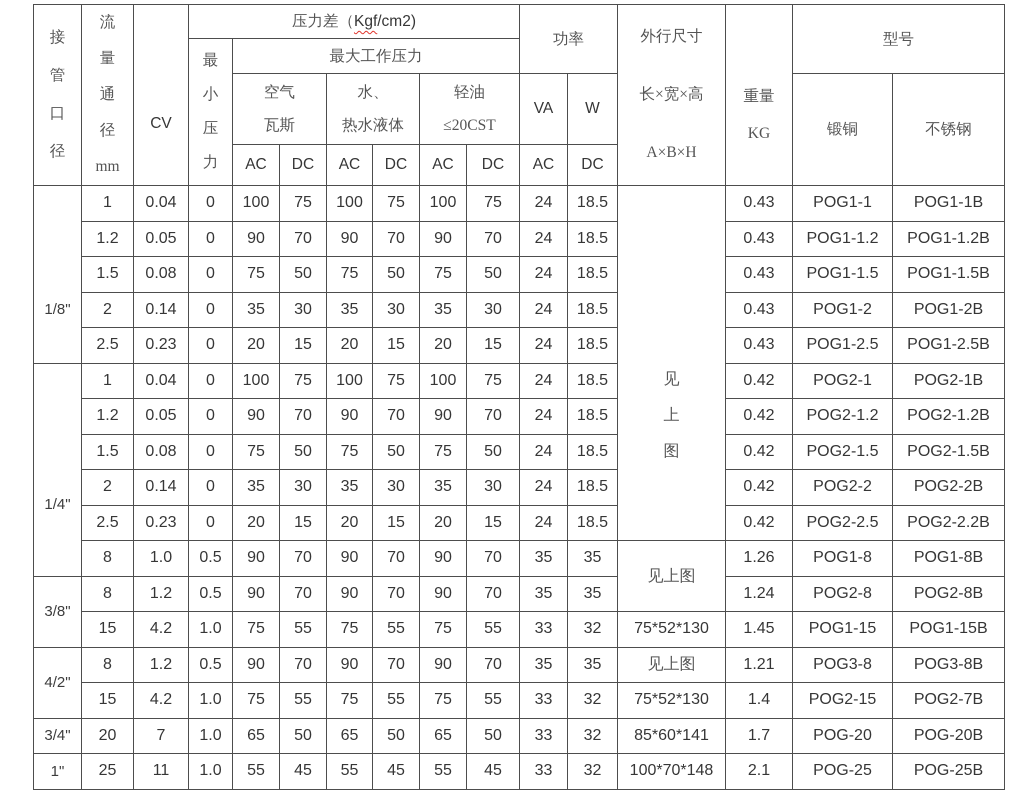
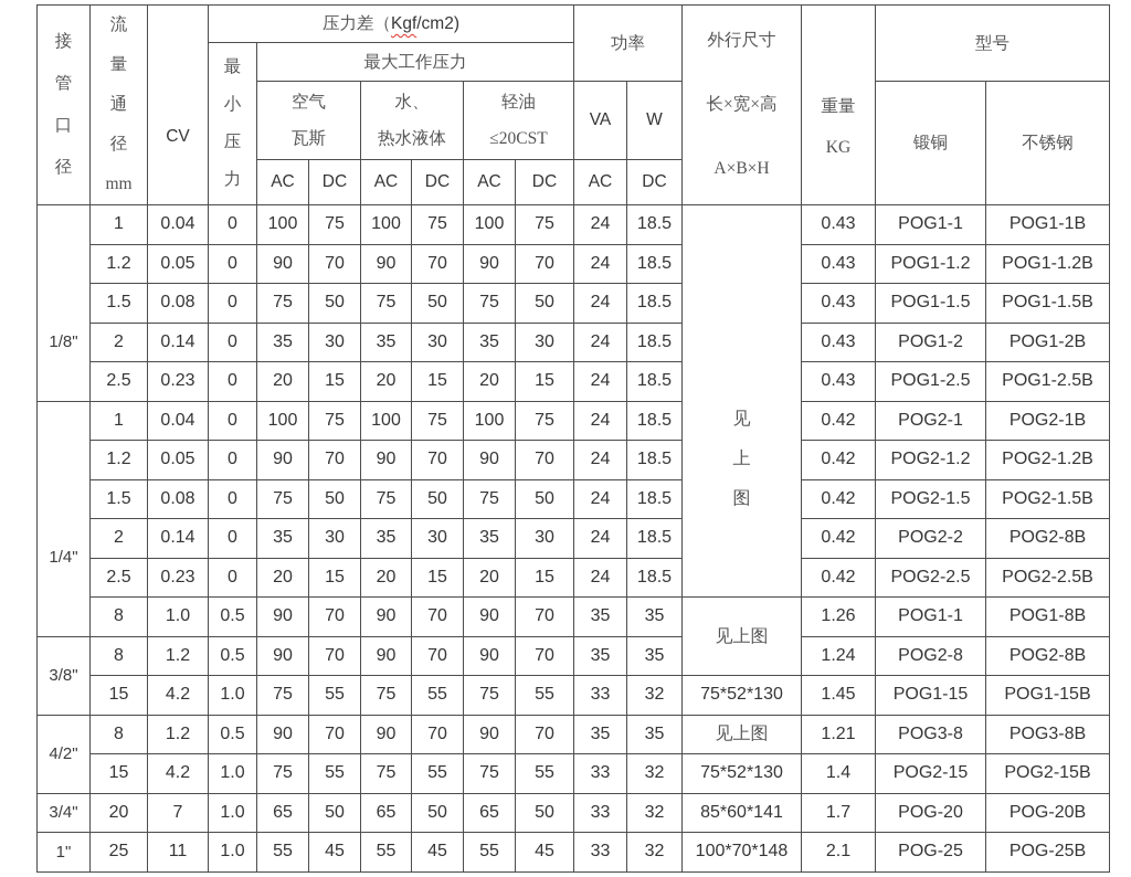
  接 管 口 径	流 量 通 径 mm	CV	压力差（Kgf/cm2)	功率	外行尺寸 长×宽×高 A×B×H	重量 KG	型号
  最 小 压 力	最大工作压力
  空气 瓦斯	水、 热水液体	轻油 ≤20CST	VA	W	锻铜	不锈钢
  AC	DC	AC	DC	AC	DC	AC	DC
  1/8"	1	0.04	0	100	75	100	75	100	75	24	18.5	见 上 图	0.43	POG1-1	POG1-1B
  1.2	0.05	0	90	70	90	70	90	70	24	18.5	0.43	POG1-1.2	POG1-1.2B
  1.5	0.08	0	75	50	75	50	75	50	24	18.5	0.43	POG1-1.5	POG1-1.5B
  2	0.14	0	35	30	35	30	35	30	24	18.5	0.43	POG1-2	POG1-2B
  2.5	0.23	0	20	15	20	15	20	15	24	18.5	0.43	POG1-2.5	POG1-2.5B
  1/4"	1	0.04	0	100	75	100	75	100	75	24	18.5	0.42	POG2-1	POG2-1B
  1.2	0.05	0	90	70	90	70	90	70	24	18.5	0.42	POG2-1.2	POG2-1.2B
  1.5	0.08	0	75	50	75	50	75	50	24	18.5	0.42	POG2-1.5	POG2-1.5B
- 2	0.14	0	35	30	35	30	35	30	24	18.5	0.42	POG2-2	POG2-2B
+ 2	0.14	0	35	30	35	30	35	30	24	18.5	0.42	POG2-2	POG2-8B
- 2.5	0.23	0	20	15	20	15	20	15	24	18.5	0.42	POG2-2.5	POG2-2.2B
+ 2.5	0.23	0	20	15	20	15	20	15	24	18.5	0.42	POG2-2.5	POG2-2.5B
- 8	1.0	0.5	90	70	90	70	90	70	35	35	见上图	1.26	POG1-8	POG1-8B
+ 8	1.0	0.5	90	70	90	70	90	70	35	35	见上图	1.26	POG1-1	POG1-8B
  3/8"	8	1.2	0.5	90	70	90	70	90	70	35	35	1.24	POG2-8	POG2-8B
  15	4.2	1.0	75	55	75	55	75	55	33	32	75*52*130	1.45	POG1-15	POG1-15B
  4/2"	8	1.2	0.5	90	70	90	70	90	70	35	35	见上图	1.21	POG3-8	POG3-8B
- 15	4.2	1.0	75	55	75	55	75	55	33	32	75*52*130	1.4	POG2-15	POG2-7B
+ 15	4.2	1.0	75	55	75	55	75	55	33	32	75*52*130	1.4	POG2-15	POG2-15B
  3/4"	20	7	1.0	65	50	65	50	65	50	33	32	85*60*141	1.7	POG-20	POG-20B
  1"	25	11	1.0	55	45	55	45	55	45	33	32	100*70*148	2.1	POG-25	POG-25B
